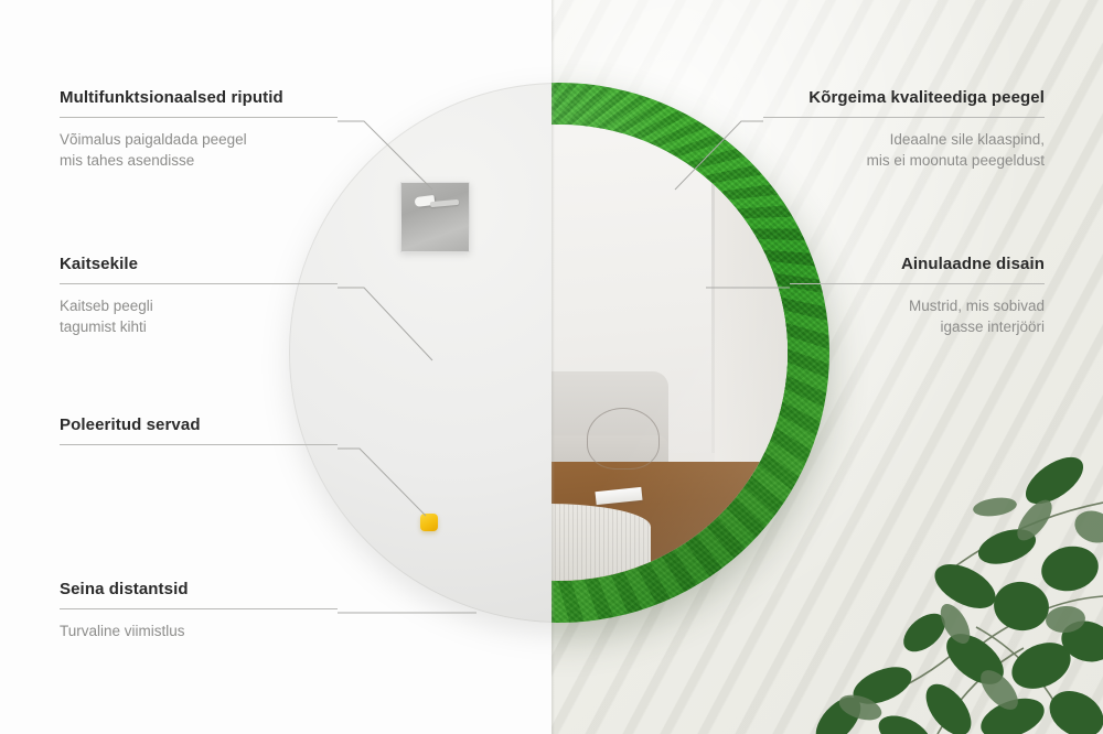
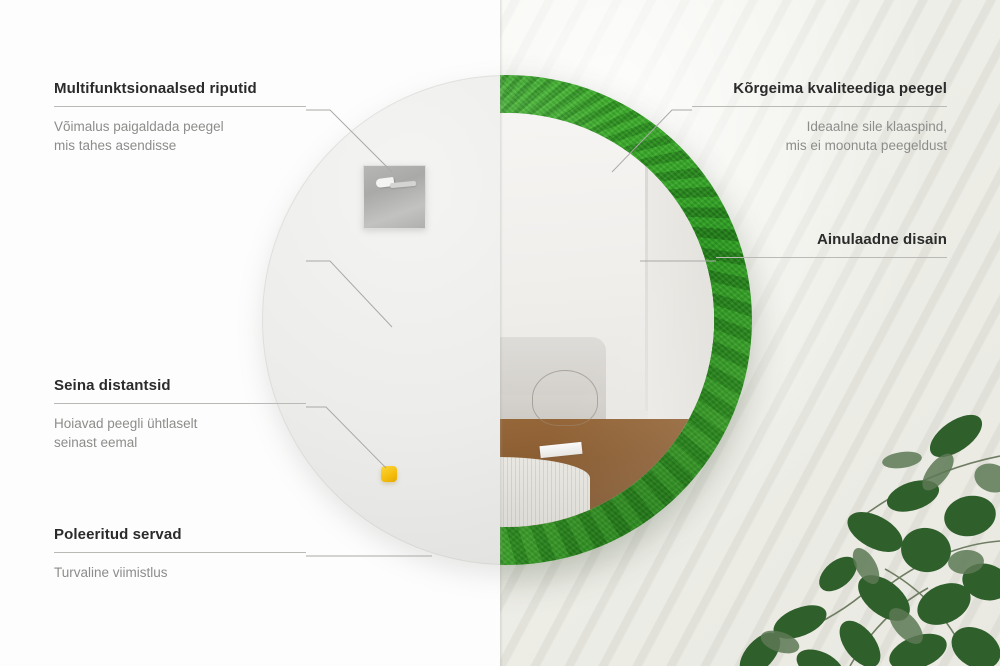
  Multifunktsionaalsed riputid
  Võimalus paigaldada peegel
  mis tahes asendisse
- Kaitsekile
- Kaitseb peegli
- tagumist kihti
- Poleeritud servad
+ Seina distantsid
+ Hoiavad peegli ühtlaselt
+ seinast eemal
- Seina distantsid
+ Poleeritud servad
  Turvaline viimistlus
  Kõrgeima kvaliteediga peegel
  Ideaalne sile klaaspind,
  mis ei moonuta peegeldust
  Ainulaadne disain
- Mustrid, mis sobivad
- igasse interjööri
